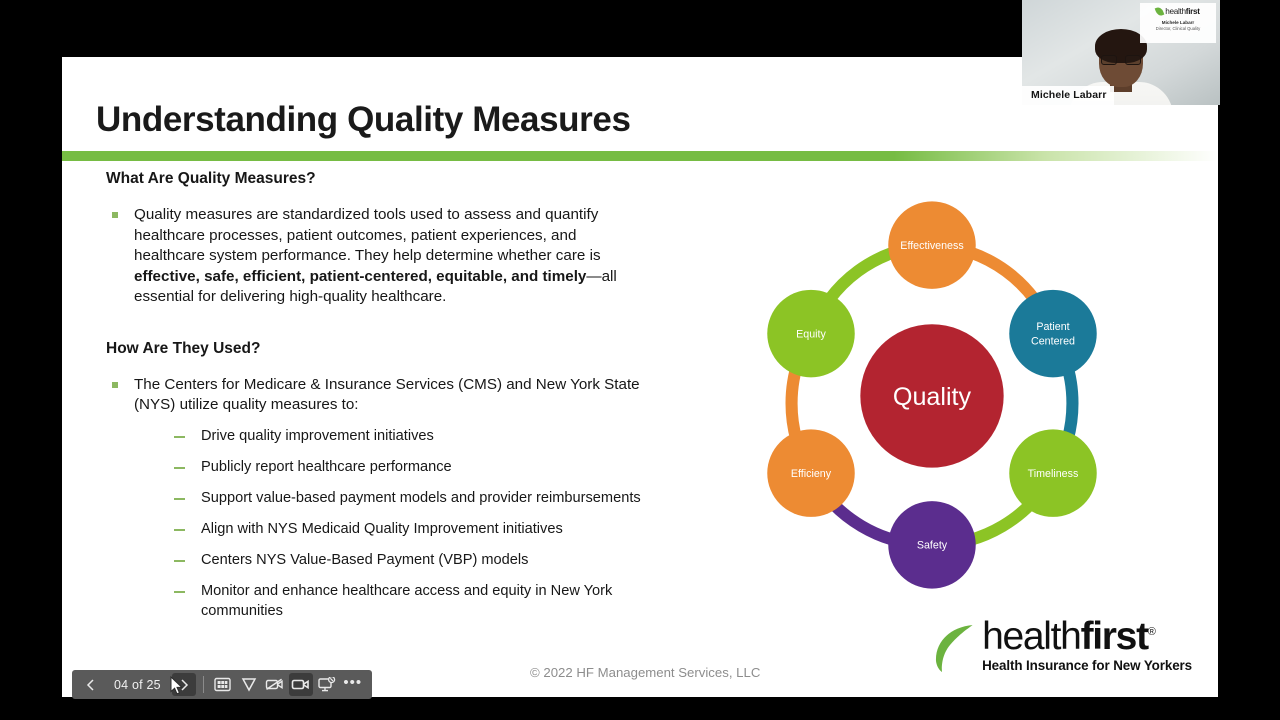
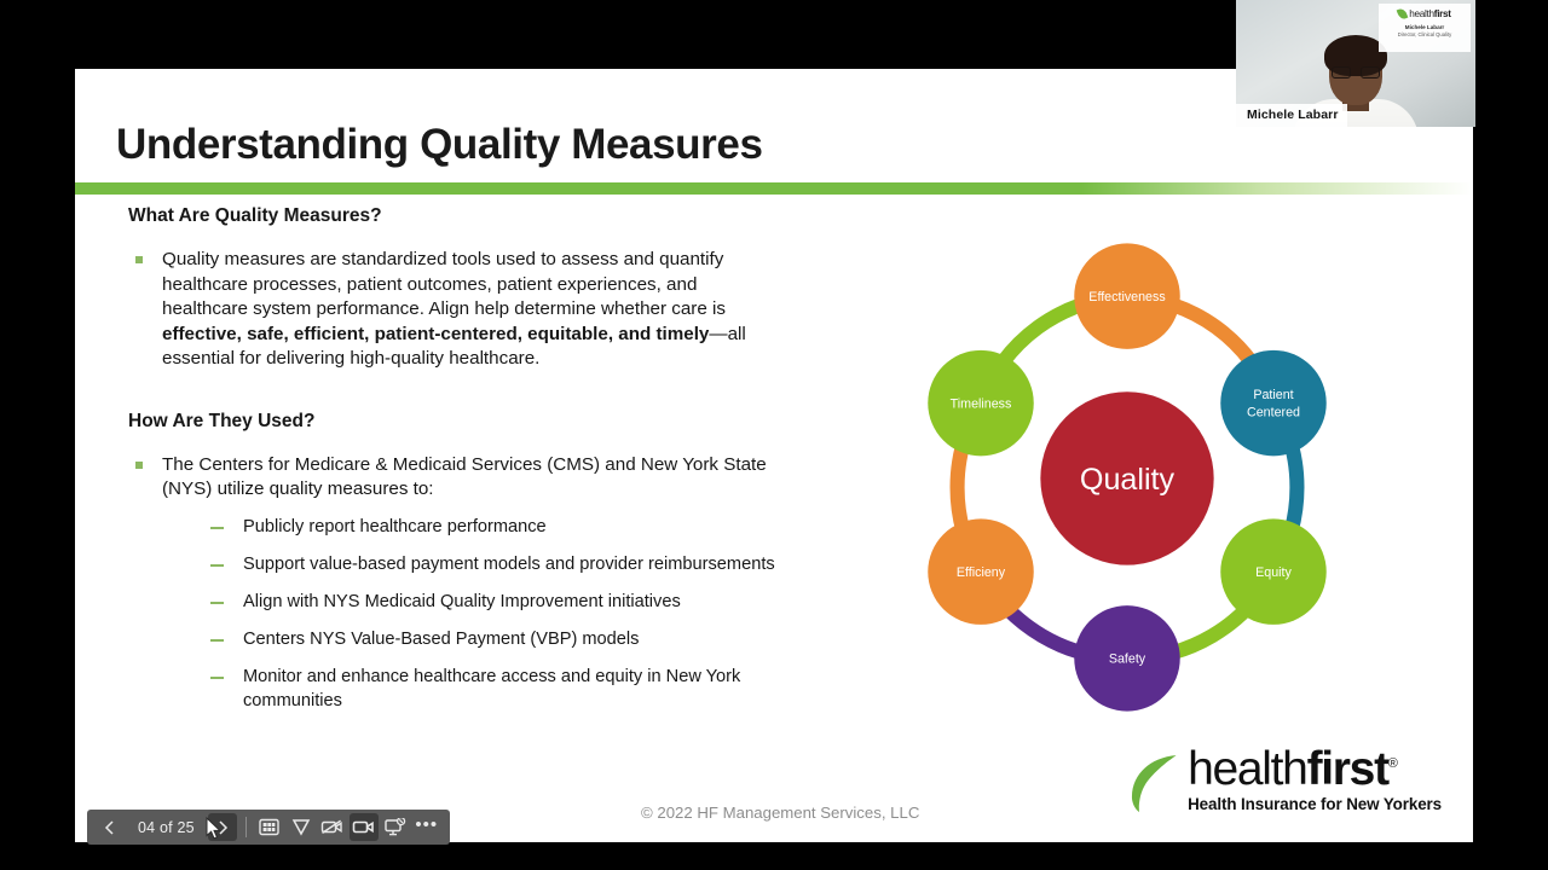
  Understanding Quality Measures
  What Are Quality Measures?
- Quality measures are standardized tools used to assess and quantify healthcare processes, patient outcomes, patient experiences, and healthcare system performance. They help determine whether care is effective, safe, efficient, patient-centered, equitable, and timely—all essential for delivering high-quality healthcare.
+ Quality measures are standardized tools used to assess and quantify healthcare processes, patient outcomes, patient experiences, and healthcare system performance. Align help determine whether care is effective, safe, efficient, patient-centered, equitable, and timely—all essential for delivering high-quality healthcare.
  How Are They Used?
- The Centers for Medicare & Insurance Services (CMS) and New York State (NYS) utilize quality measures to:
+ The Centers for Medicare & Medicaid Services (CMS) and New York State (NYS) utilize quality measures to:
- Drive quality improvement initiatives
  Publicly report healthcare performance
  Support value-based payment models and provider reimbursements
  Align with NYS Medicaid Quality Improvement initiatives
  Centers NYS Value-Based Payment (VBP) models
  Monitor and enhance healthcare access and equity in New York communities
  Effectiveness
  Patient
  Centered
- Timeliness
+ Equity
  Safety
  Efficieny
- Equity
+ Timeliness
  Quality
  © 2022 HF Management Services, LLC
  healthfirst®
  Health Insurance for New Yorkers
  healthfirst
  Michele Labarr
  04 of 25
  •••
